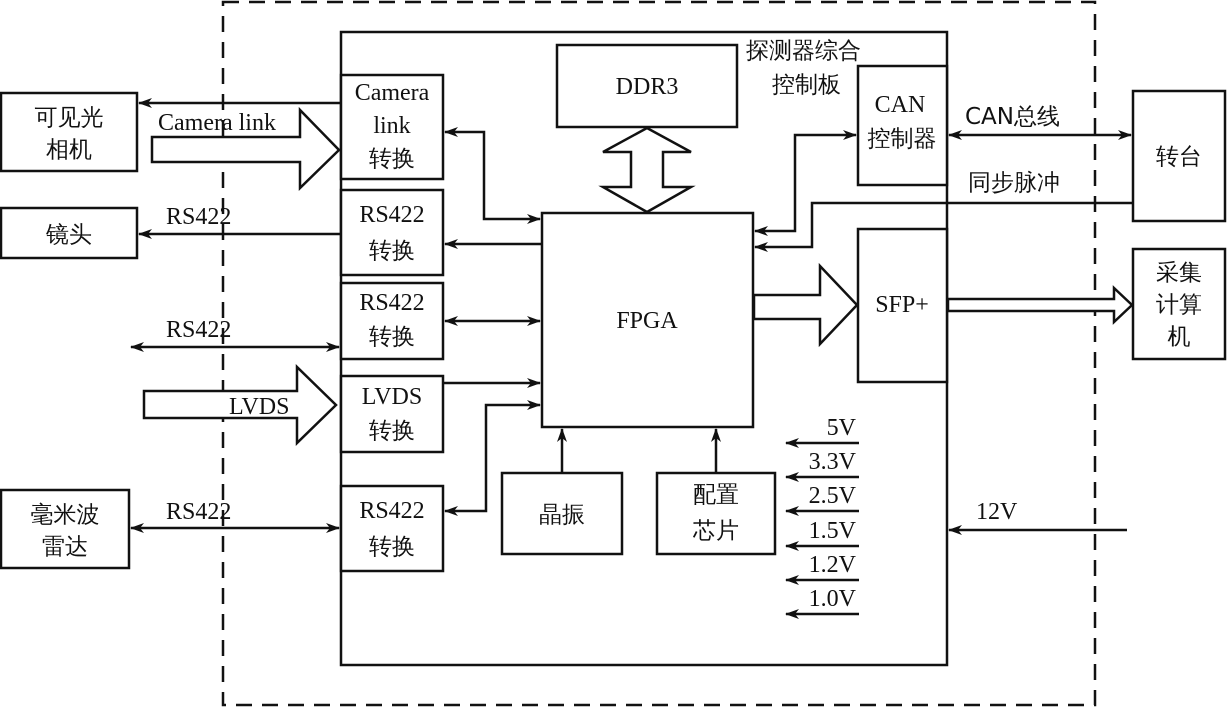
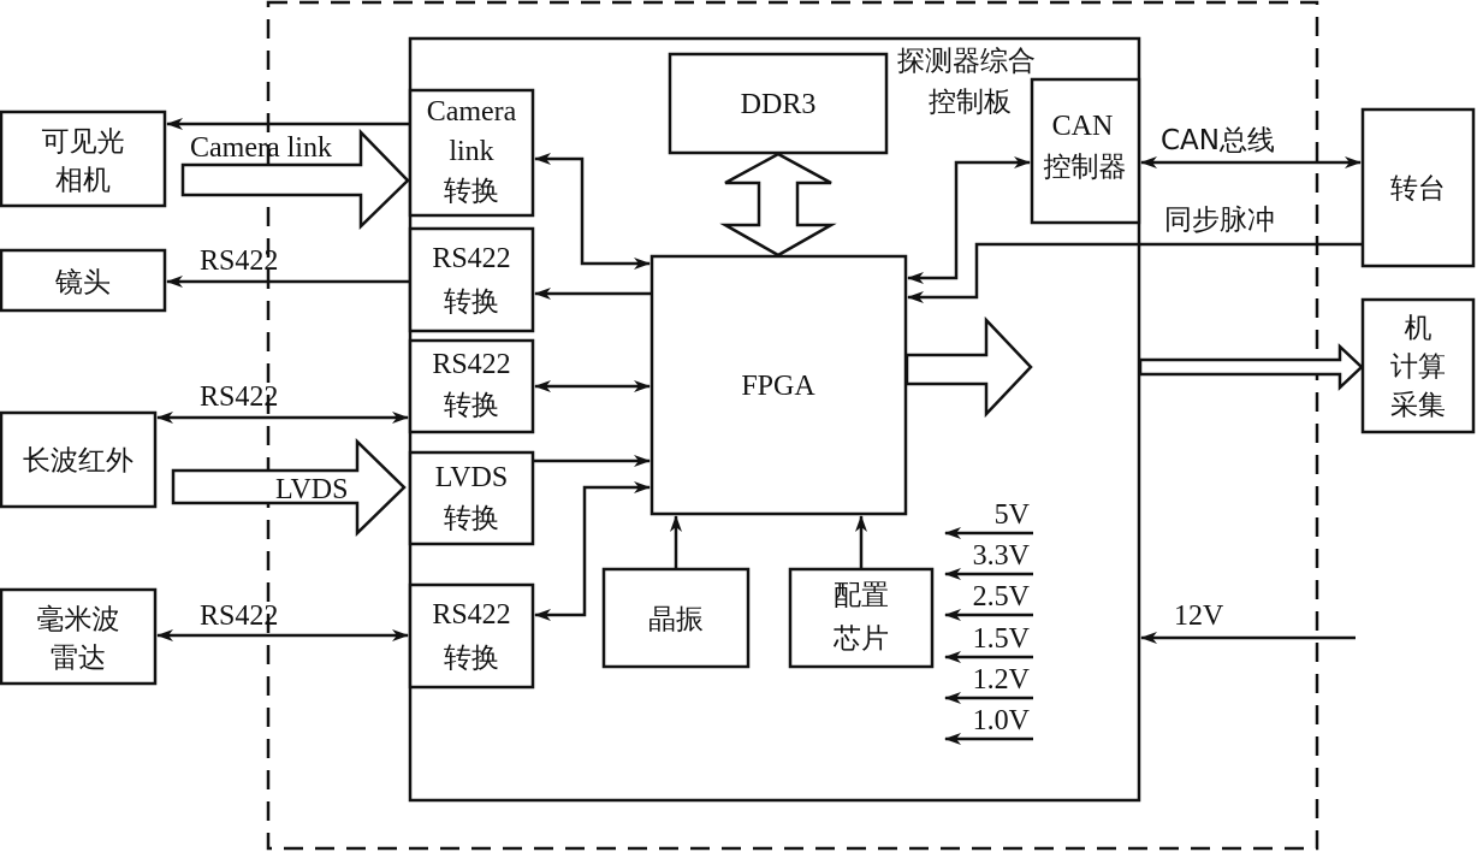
  探测器综合
  控制板
  可见光
  相机
  镜头
+ 长波红外
  毫米波
  雷达
  转台
- 采集
+ 机
  计算
- 机
+ 采集
  Camera
  link
  转换
  RS422
  转换
  RS422
  转换
  LVDS
  转换
  RS422
  转换
  DDR3
  FPGA
  CAN
  控制器
- SFP+
  晶振
  配置
  芯片
  Camera link
  LVDS
  RS422
  RS422
  RS422
  同步脉冲
  CAN总线
  12V
  5V
  3.3V
  2.5V
  1.5V
  1.2V
  1.0V
